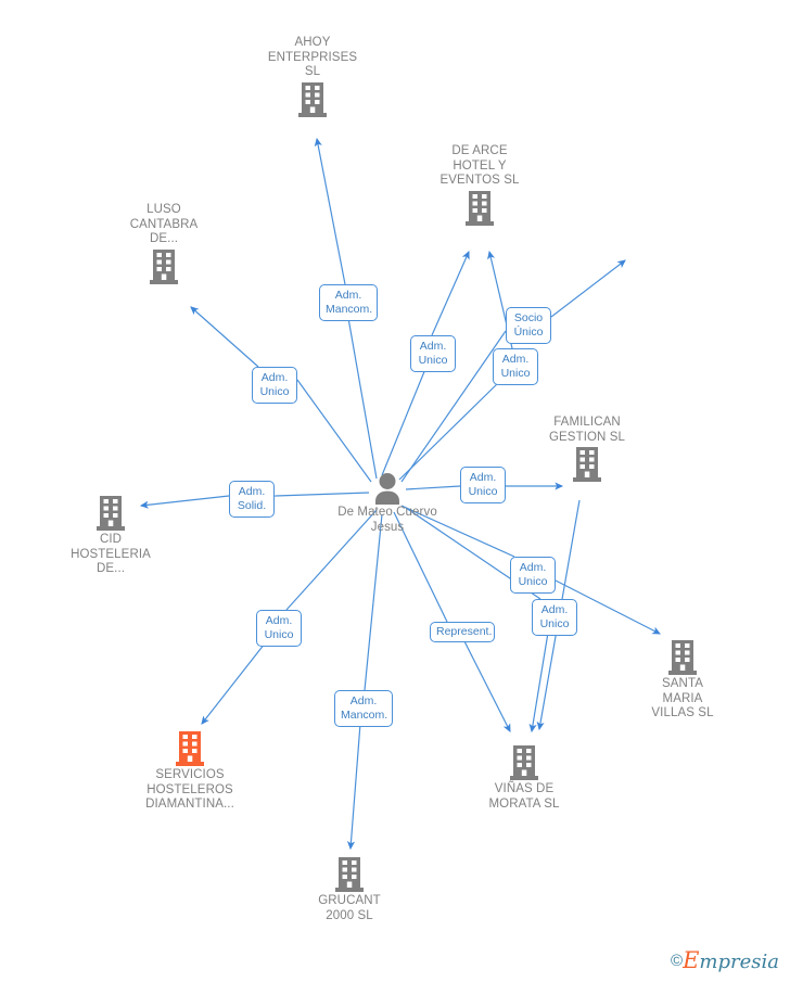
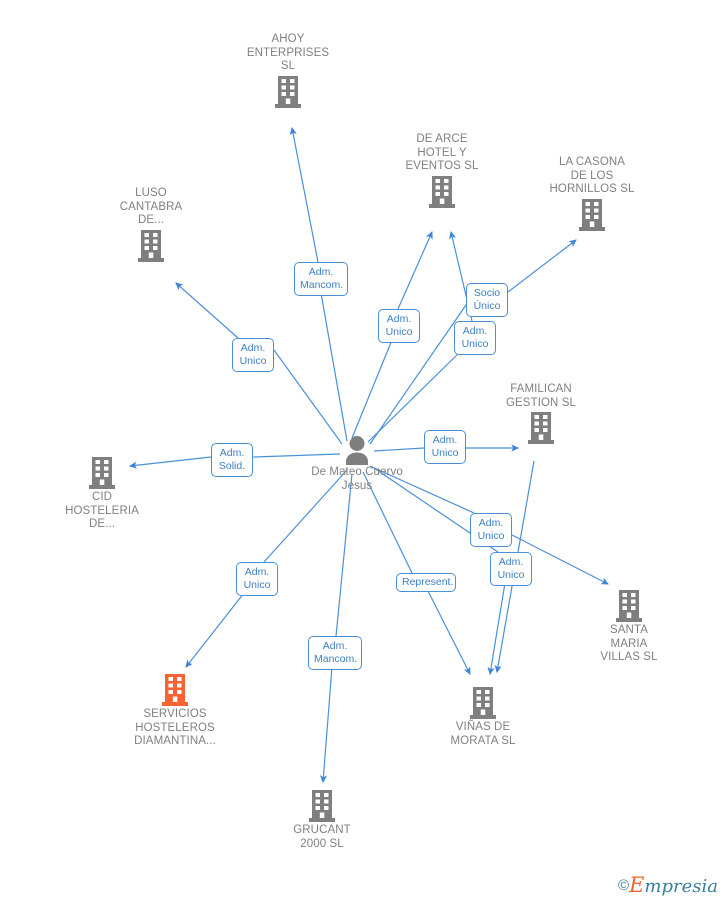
  De Mateo Cuervo Jesus
  AHOY
  ENTERPRISES
  SL
  DE ARCE
  HOTEL Y
  EVENTOS SL
+ LA CASONA
+ DE LOS
+ HORNILLOS SL
  LUSO
  CANTABRA
  DE...
  FAMILICAN
  GESTION SL
  CID
  HOSTELERIA
  DE...
  SANTA
  MARIA
  VILLAS SL
  SERVICIOS
  HOSTELEROS
  DIAMANTINA...
  VIÑAS DE
  MORATA SL
  GRUCANT
  2000 SL
  Adm.
  Mancom.
  Adm.
  Unico
  Adm.
  Unico
  Socio
  Único
  Adm.
  Unico
  Adm.
  Unico
  Adm.
  Solid.
  Adm.
  Unico
  Adm.
  Unico
  Adm.
  Unico
  Represent.
  Adm.
  Mancom.
  ©Empresia
